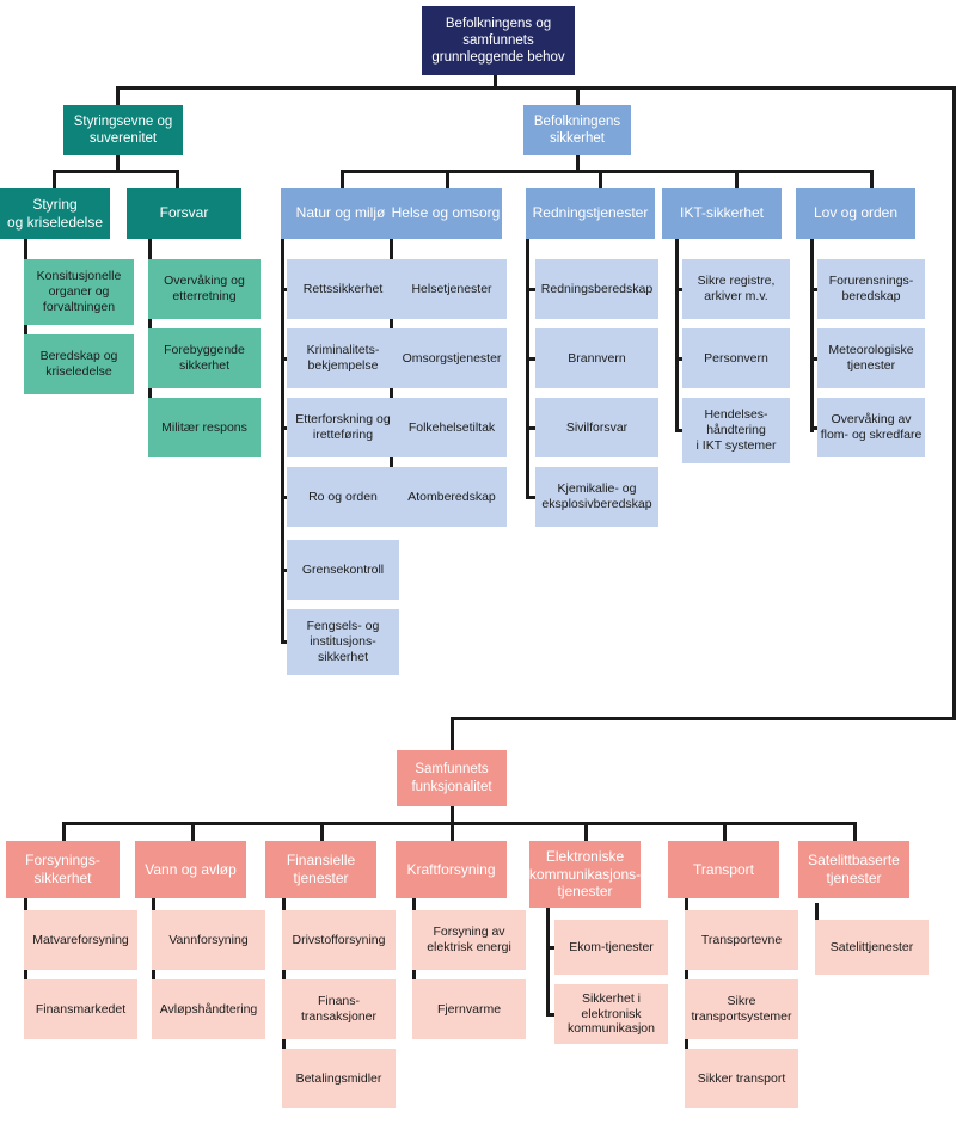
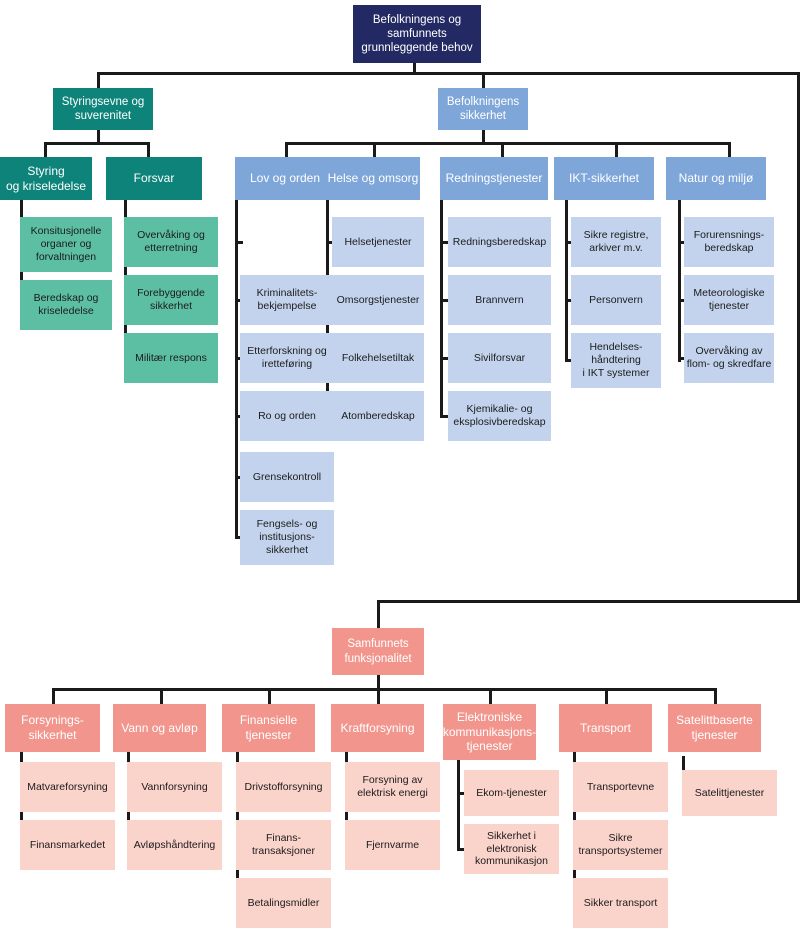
  Befolkningens og
  samfunnets
  grunnleggende behov
  Styringsevne og
  suverenitet
  Befolkningens
  sikkerhet
  Styring
  og kriseledelse
  Forsvar
  Konsitusjonelle
  organer og
  forvaltningen
  Beredskap og
  kriseledelse
  Overvåking og
  etterretning
  Forebyggende
  sikkerhet
  Militær respons
- Natur og miljø
+ Lov og orden
- Rettssikkerhet
  Kriminalitets-
  bekjempelse
  Etterforskning og
  iretteføring
  Ro og orden
  Grensekontroll
  Fengsels- og
  institusjons-
  sikkerhet
  Helse og omsorg
  Helsetjenester
  Omsorgstjenester
  Folkehelsetiltak
  Atomberedskap
  Redningstjenester
  Redningsberedskap
  Brannvern
  Sivilforsvar
  Kjemikalie- og
  eksplosivberedskap
  IKT-sikkerhet
  Sikre registre,
  arkiver m.v.
  Personvern
  Hendelses-
  håndtering
  i IKT systemer
- Lov og orden
+ Natur og miljø
  Forurensnings-
  beredskap
  Meteorologiske
  tjenester
  Overvåking av
  flom- og skredfare
  Samfunnets
  funksjonalitet
  Forsynings-
  sikkerhet
  Matvareforsyning
  Finansmarkedet
  Vann og avløp
  Vannforsyning
  Avløpshåndtering
  Finansielle
  tjenester
  Drivstofforsyning
  Finans-
  transaksjoner
  Betalingsmidler
  Kraftforsyning
  Forsyning av
  elektrisk energi
  Fjernvarme
  Elektroniske
  kommunikasjons-
  tjenester
  Ekom-tjenester
  Sikkerhet i
  elektronisk
  kommunikasjon
  Transport
  Transportevne
  Sikre
  transportsystemer
  Sikker transport
  Satelittbaserte
  tjenester
  Satelittjenester
